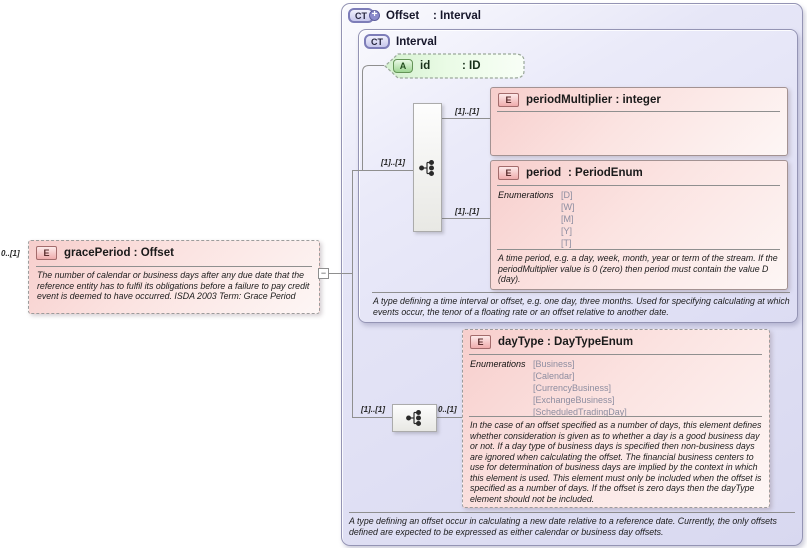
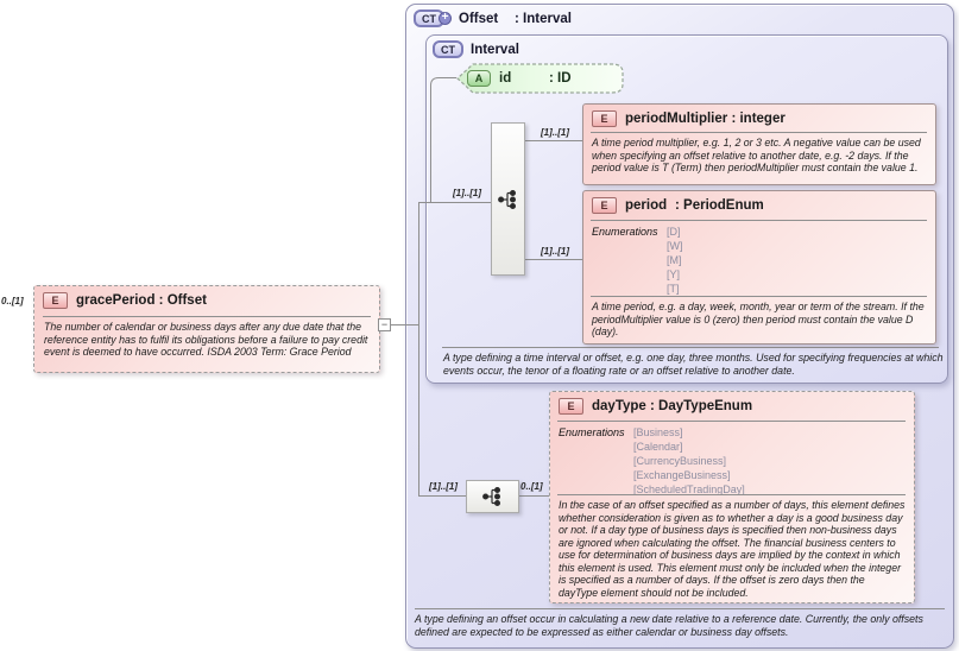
  CT
  +
  Offset
  : Interval
  A type defining an offset occur in calculating a new date relative to a reference date. Currently, the only offsets defined are expected to be expressed as either calendar or business day offsets.
  CT
  Interval
- A type defining a time interval or offset, e.g. one day, three months. Used for specifying calculating at which events occur, the tenor of a floating rate or an offset relative to another date.
+ A type defining a time interval or offset, e.g. one day, three months. Used for specifying frequencies at which events occur, the tenor of a floating rate or an offset relative to another date.
  0..[1]
  E
  gracePeriod
  : Offset
  The number of calendar or business days after any due date that the reference entity has to fulfil its obligations before a failure to pay credit event is deemed to have occurred. ISDA 2003 Term: Grace Period
  −
  A
  id
  : ID
  [1]..[1]
  [1]..[1]
  E
  periodMultiplier
  : integer
+ A time period multiplier, e.g. 1, 2 or 3 etc. A negative value can be used when specifying an offset relative to another date, e.g. -2 days. If the period value is T (Term) then periodMultiplier must contain the value 1.
  [1]..[1]
  E
  period
  : PeriodEnum
  Enumerations
  [D]
  [W]
  [M]
  [Y]
  [T]
  A time period, e.g. a day, week, month, year or term of the stream. If the periodMultiplier value is 0 (zero) then period must contain the value D (day).
  [1]..[1]
  0..[1]
  E
  dayType
  : DayTypeEnum
  Enumerations
  [Business]
  [Calendar]
  [CurrencyBusiness]
  [ExchangeBusiness]
  [ScheduledTradingDay]
- In the case of an offset specified as a number of days, this element defines whether consideration is given as to whether a day is a good business day or not. If a day type of business days is specified then non-business days are ignored when calculating the offset. The financial business centers to use for determination of business days are implied by the context in which this element is used. This element must only be included when the offset is specified as a number of days. If the offset is zero days then the dayType element should not be included.
+ In the case of an offset specified as a number of days, this element defines whether consideration is given as to whether a day is a good business day or not. If a day type of business days is specified then non-business days are ignored when calculating the offset. The financial business centers to use for determination of business days are implied by the context in which this element is used. This element must only be included when the integer is specified as a number of days. If the offset is zero days then the dayType element should not be included.
